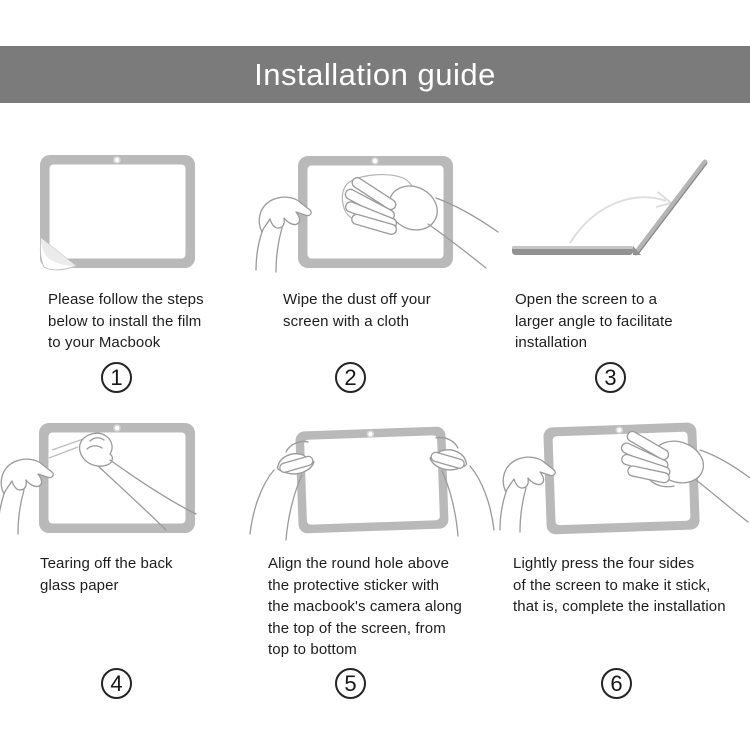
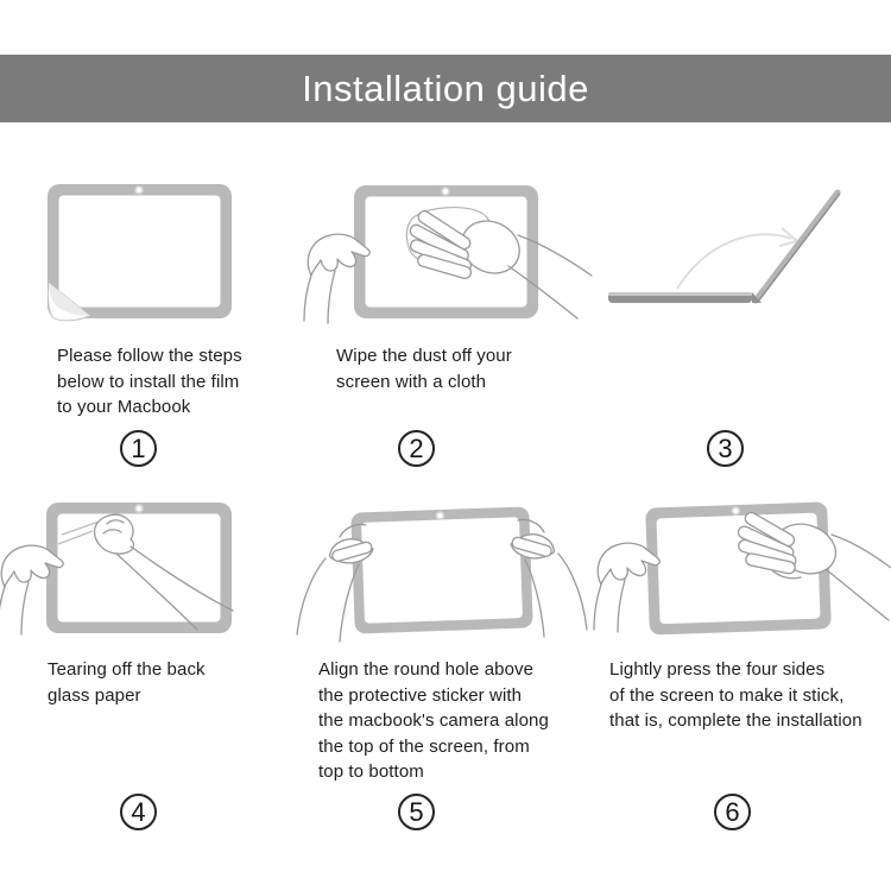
  Installation guide
  Please follow the steps
  below to install the film
  to your Macbook
  1
  Wipe the dust off your
  screen with a cloth
  2
- Open the screen to a
- larger angle to facilitate
- installation
  3
  Tearing off the back
  glass paper
  4
  Align the round hole above
  the protective sticker with
  the macbook's camera along
  the top of the screen, from
  top to bottom
  5
  Lightly press the four sides
  of the screen to make it stick,
  that is, complete the installation
  6
